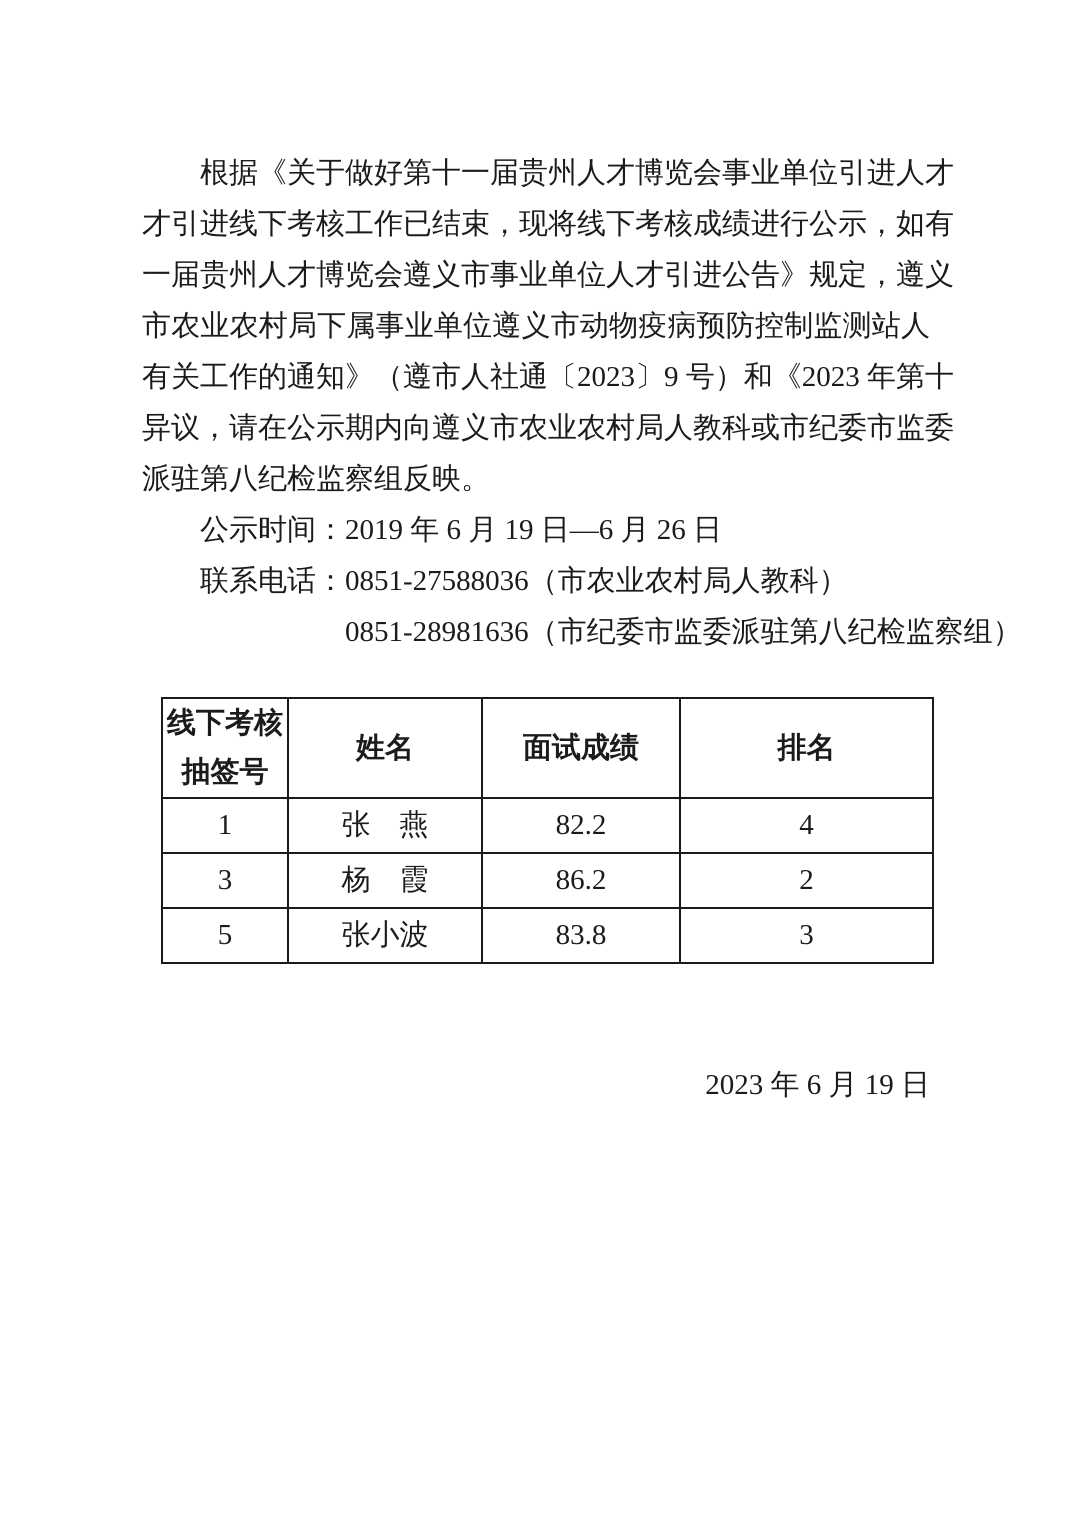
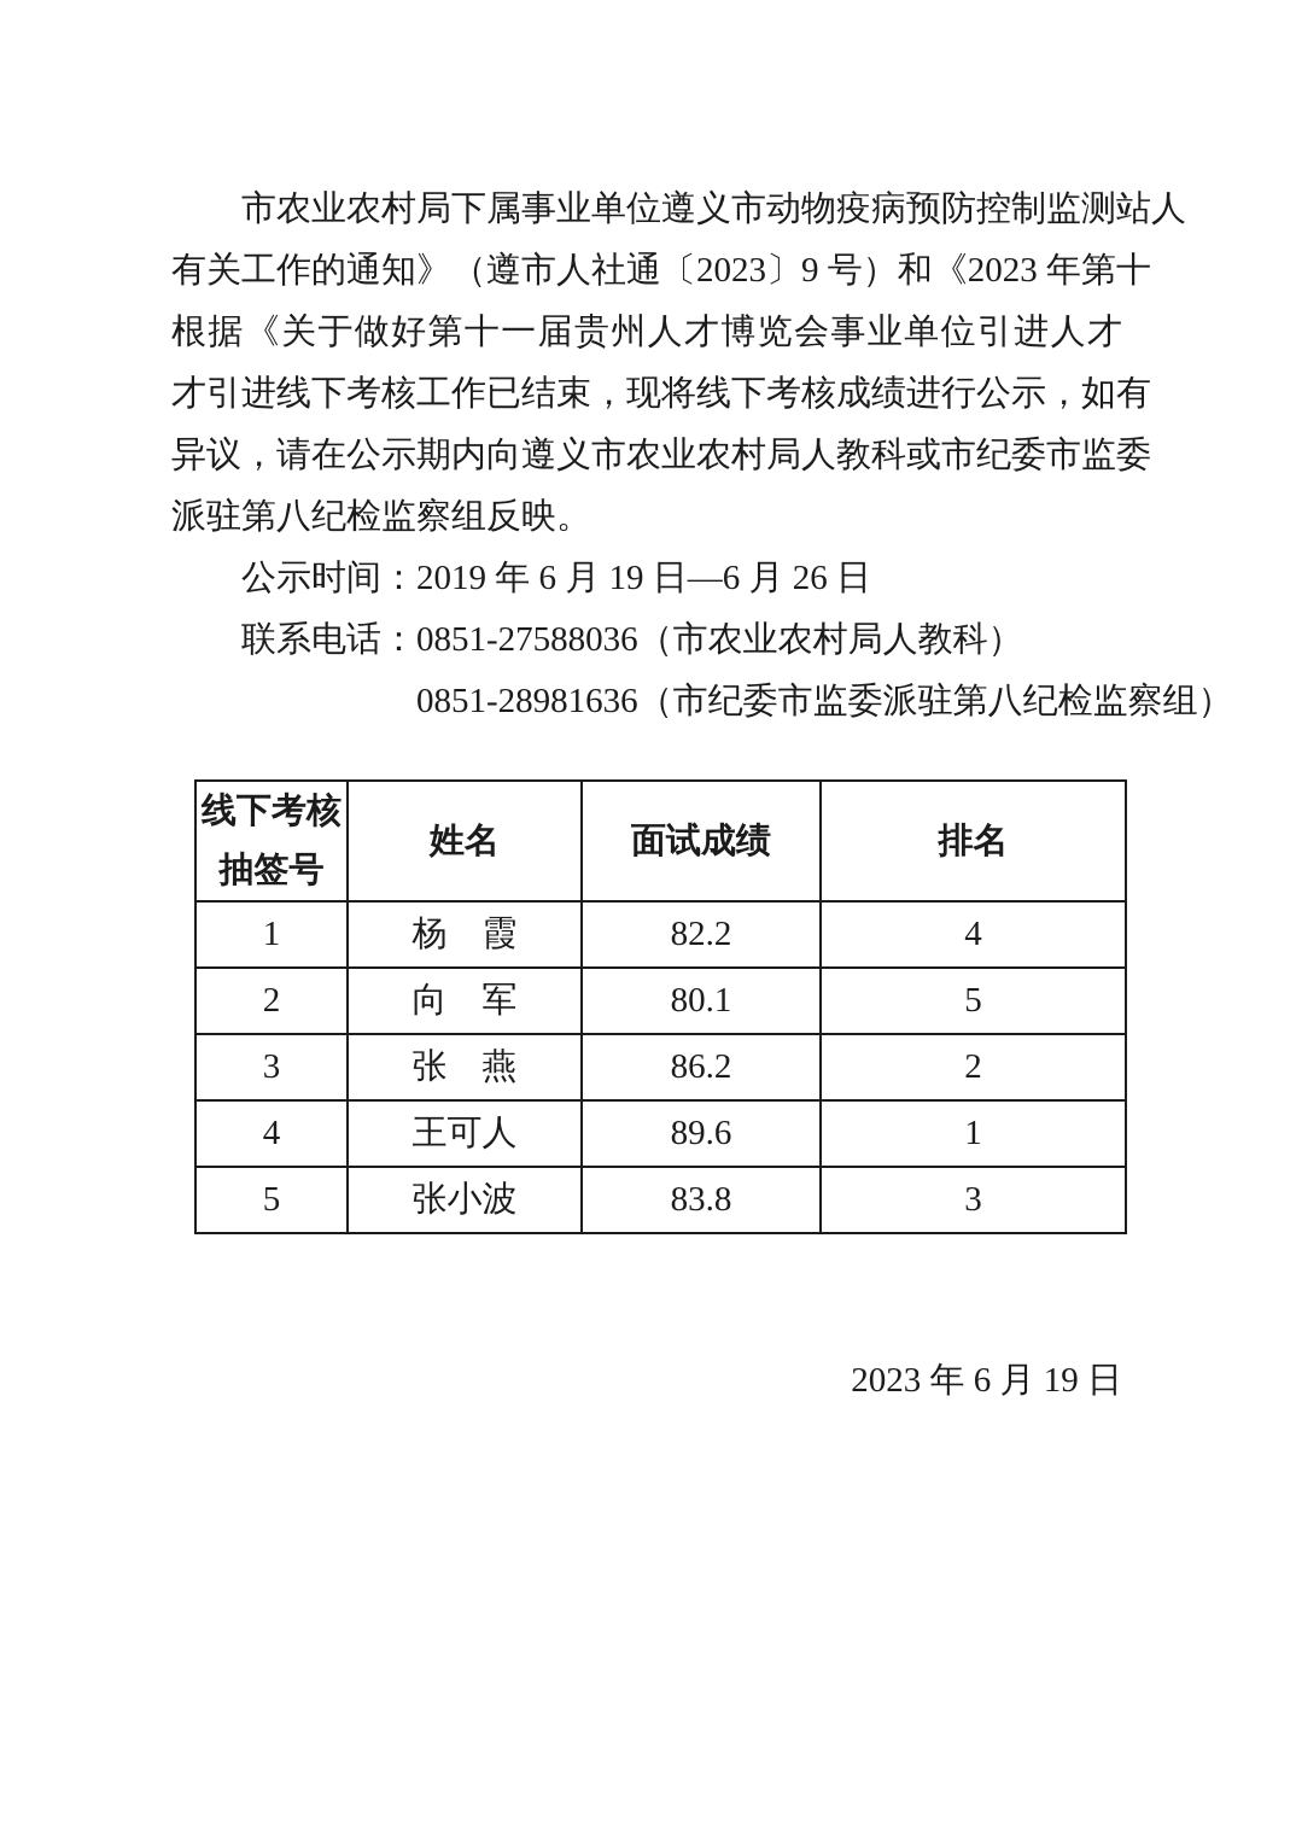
- 根据《关于做好第十一届贵州人才博览会事业单位引进人才
+ 市农业农村局下属事业单位遵义市动物疫病预防控制监测站人
- 才引进线下考核工作已结束，现将线下考核成绩进行公示，如有
+ 有关工作的通知》（遵市人社通〔2023〕9 号）和《2023 年第十
- 一届贵州人才博览会遵义市事业单位人才引进公告》规定，遵义
- 市农业农村局下属事业单位遵义市动物疫病预防控制监测站人
+ 根据《关于做好第十一届贵州人才博览会事业单位引进人才
- 有关工作的通知》（遵市人社通〔2023〕9 号）和《2023 年第十
+ 才引进线下考核工作已结束，现将线下考核成绩进行公示，如有
  异议，请在公示期内向遵义市农业农村局人教科或市纪委市监委
  派驻第八纪检监察组反映。
  公示时间：2019 年 6 月 19 日—6 月 26 日
  联系电话：0851-27588036（市农业农村局人教科）
  0851-28981636（市纪委市监委派驻第八纪检监察组）
  线下考核 抽签号	姓名	面试成绩	排名
- 1	张 燕	82.2	4
+ 1	杨 霞	82.2	4
+ 2	向 军	80.1	5
- 3	杨 霞	86.2	2
+ 3	张 燕	86.2	2
+ 4	王可人	89.6	1
  5	张小波	83.8	3
  2023 年 6 月 19 日
